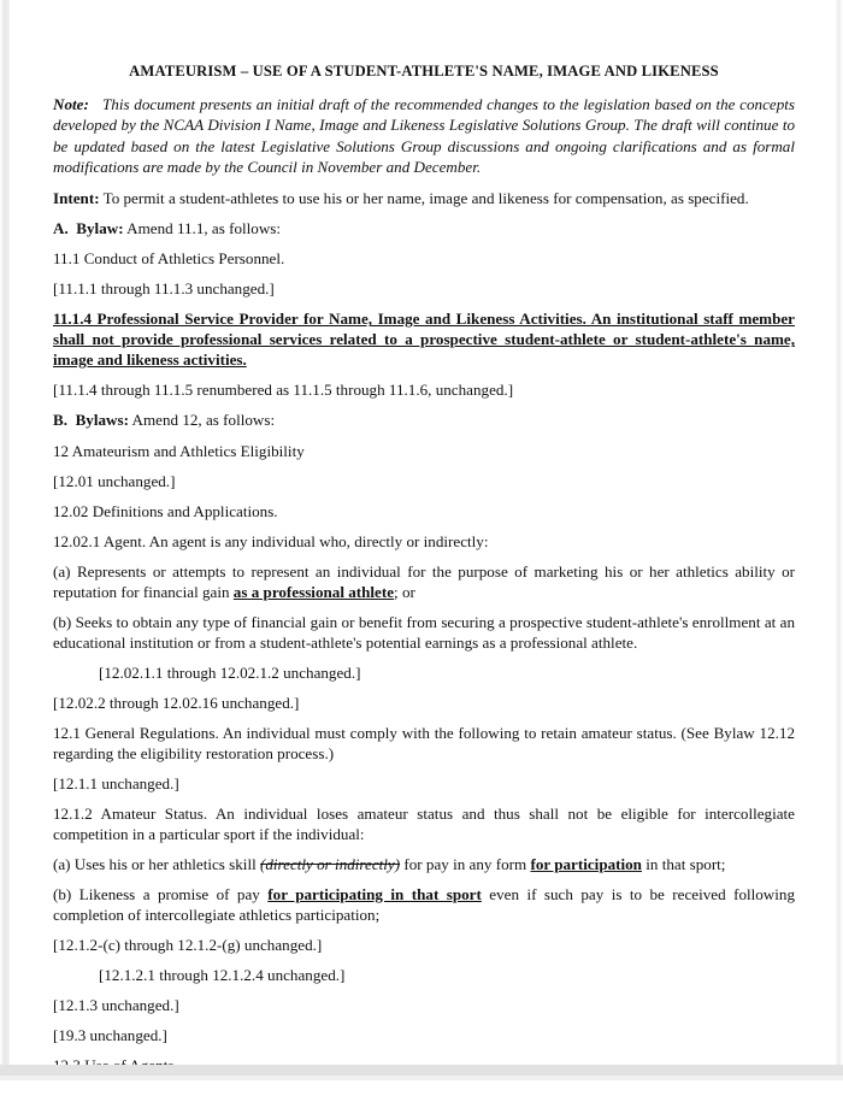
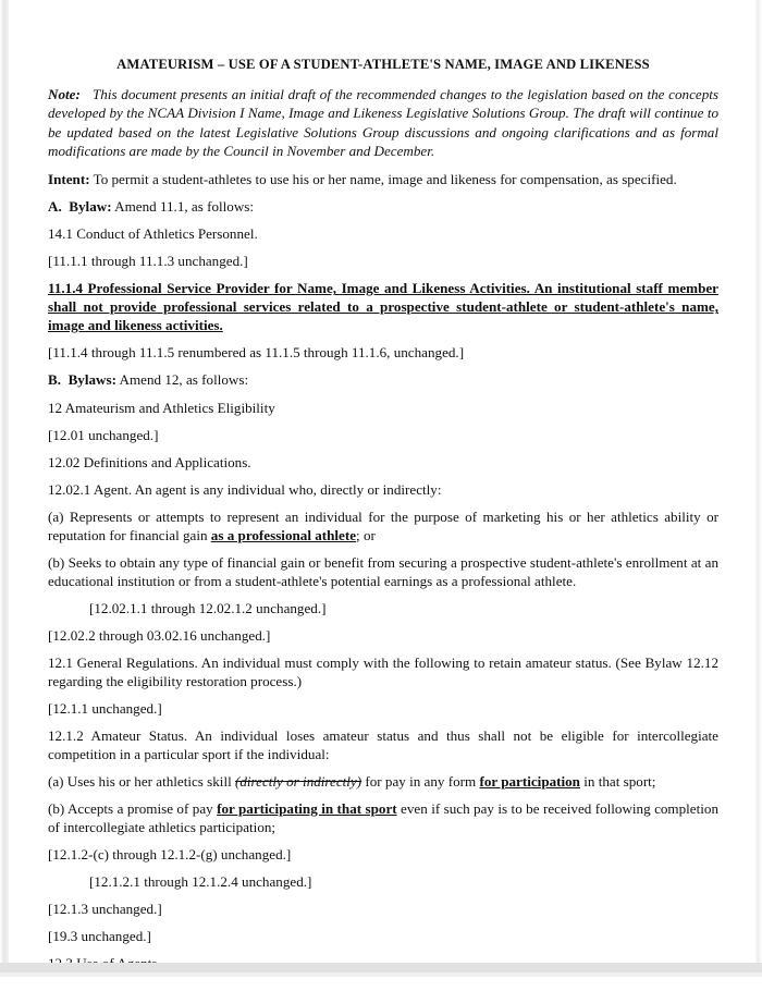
  AMATEURISM – USE OF A STUDENT-ATHLETE'S NAME, IMAGE AND LIKENESS
  Note: This document presents an initial draft of the recommended changes to the legislation based on the concepts developed by the NCAA Division I Name, Image and Likeness Legislative Solutions Group. The draft will continue to be updated based on the latest Legislative Solutions Group discussions and ongoing clarifications and as formal modifications are made by the Council in November and December.
  Intent: To permit a student-athletes to use his or her name, image and likeness for compensation, as specified.
  A. Bylaw: Amend 11.1, as follows:
- 11.1 Conduct of Athletics Personnel.
+ 14.1 Conduct of Athletics Personnel.
  [11.1.1 through 11.1.3 unchanged.]
  11.1.4 Professional Service Provider for Name, Image and Likeness Activities. An institutional staff member shall not provide professional services related to a prospective student-athlete or student-athlete's name, image and likeness activities.
  [11.1.4 through 11.1.5 renumbered as 11.1.5 through 11.1.6, unchanged.]
  B. Bylaws: Amend 12, as follows:
  12 Amateurism and Athletics Eligibility
  [12.01 unchanged.]
  12.02 Definitions and Applications.
  12.02.1 Agent. An agent is any individual who, directly or indirectly:
  (a) Represents or attempts to represent an individual for the purpose of marketing his or her athletics ability or reputation for financial gain as a professional athlete; or
  (b) Seeks to obtain any type of financial gain or benefit from securing a prospective student-athlete's enrollment at an educational institution or from a student-athlete's potential earnings as a professional athlete.
  [12.02.1.1 through 12.02.1.2 unchanged.]
- [12.02.2 through 12.02.16 unchanged.]
+ [12.02.2 through 03.02.16 unchanged.]
  12.1 General Regulations. An individual must comply with the following to retain amateur status. (See Bylaw 12.12 regarding the eligibility restoration process.)
  [12.1.1 unchanged.]
  12.1.2 Amateur Status. An individual loses amateur status and thus shall not be eligible for intercollegiate competition in a particular sport if the individual:
  (a) Uses his or her athletics skill (directly or indirectly) for pay in any form for participation in that sport;
- (b) Likeness a promise of pay for participating in that sport even if such pay is to be received following completion of intercollegiate athletics participation;
+ (b) Accepts a promise of pay for participating in that sport even if such pay is to be received following completion of intercollegiate athletics participation;
  [12.1.2-(c) through 12.1.2-(g) unchanged.]
  [12.1.2.1 through 12.1.2.4 unchanged.]
  [12.1.3 unchanged.]
  [19.3 unchanged.]
